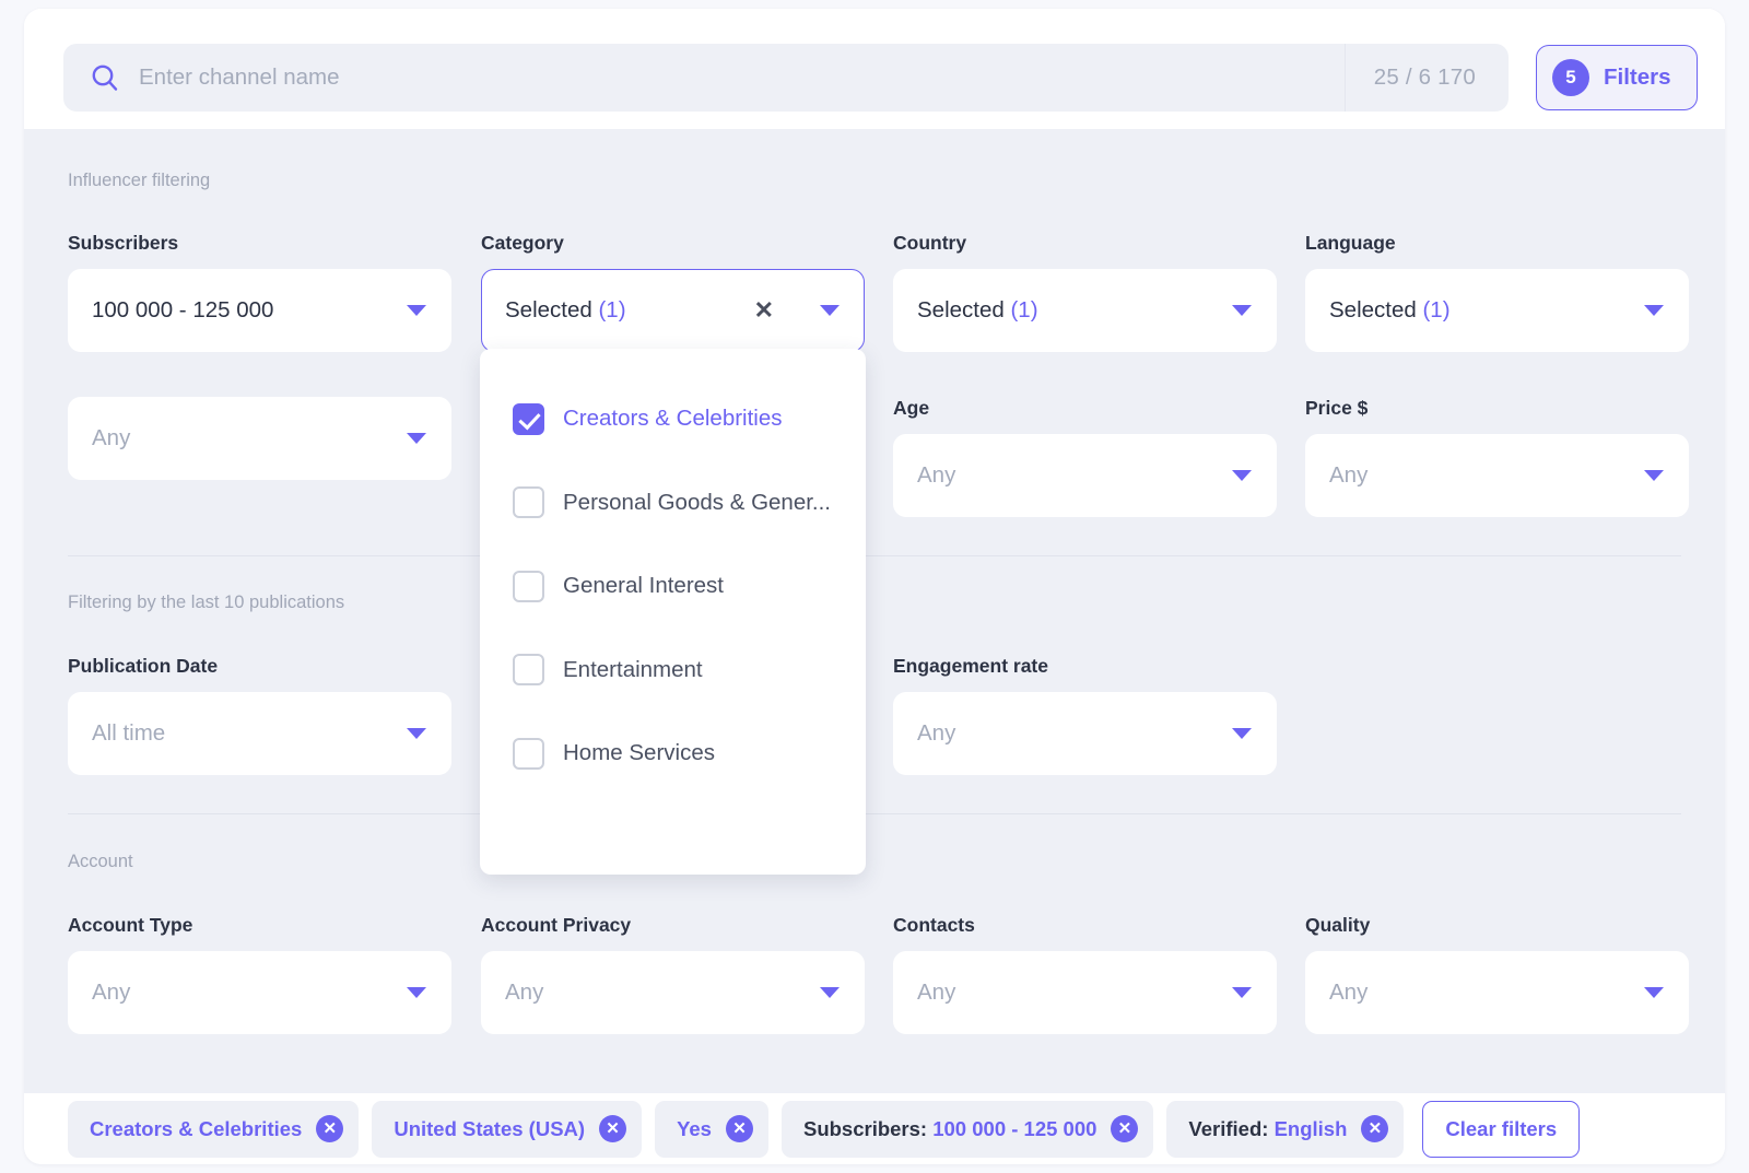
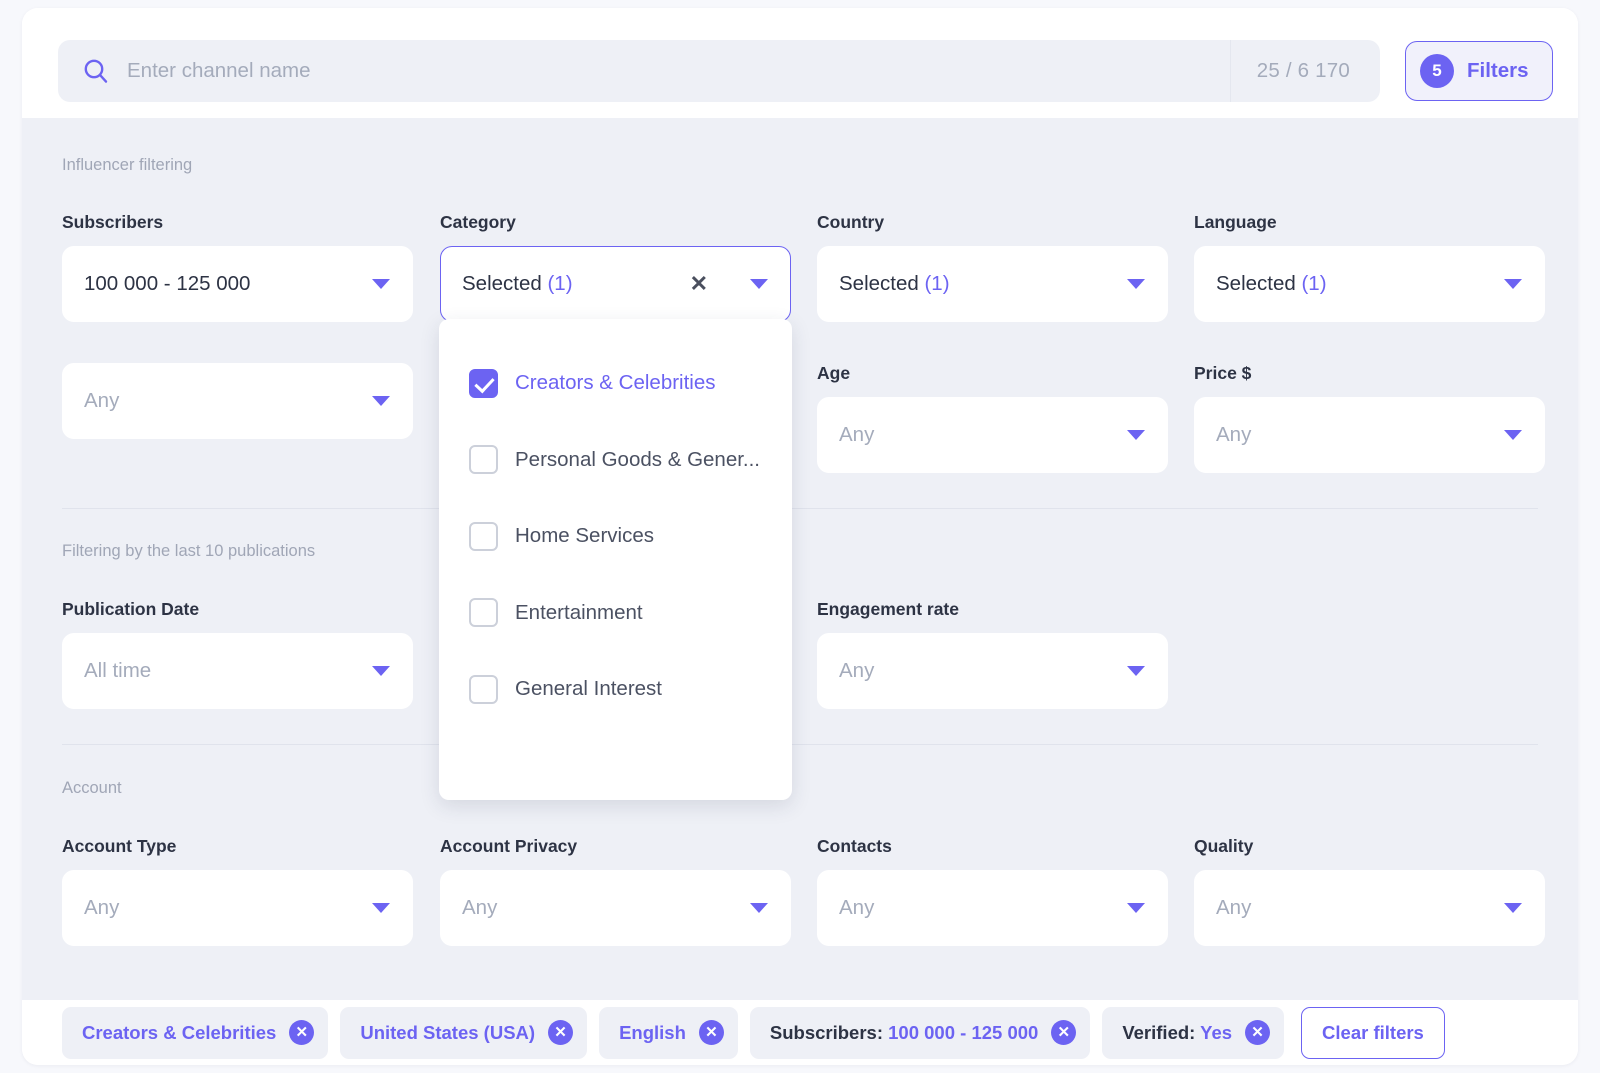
  Enter channel name
  25 / 6 170
  5
  Filters
  Influencer filtering
  Subscribers
  100 000 - 125 000
  Category
  Selected (1)
  ✕
  Country
  Selected (1)
  Language
  Selected (1)
  Any
  Age
  Any
  Price $
  Any
  Filtering by the last 10 publications
  Publication Date
  All time
  Engagement rate
  Any
  Account
  Account Type
  Any
  Account Privacy
  Any
  Contacts
  Any
  Quality
  Any
  Creators & Celebrities
  Personal Goods & Gener...
- General Interest
+ Home Services
  Entertainment
- Home Services
+ General Interest
  Creators & Celebrities
  ✕
  United States (USA)
  ✕
- Yes
+ English
  ✕
  Subscribers: 100 000 - 125 000
  ✕
- Verified: English
+ Verified: Yes
  ✕
  Clear filters
